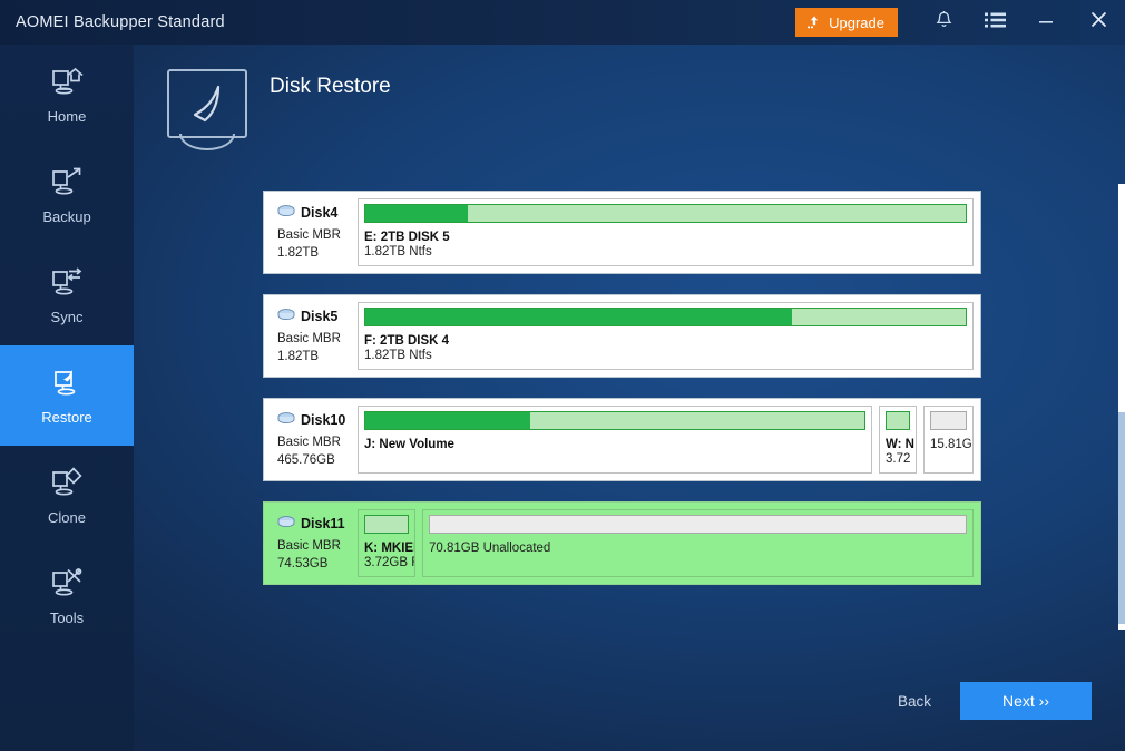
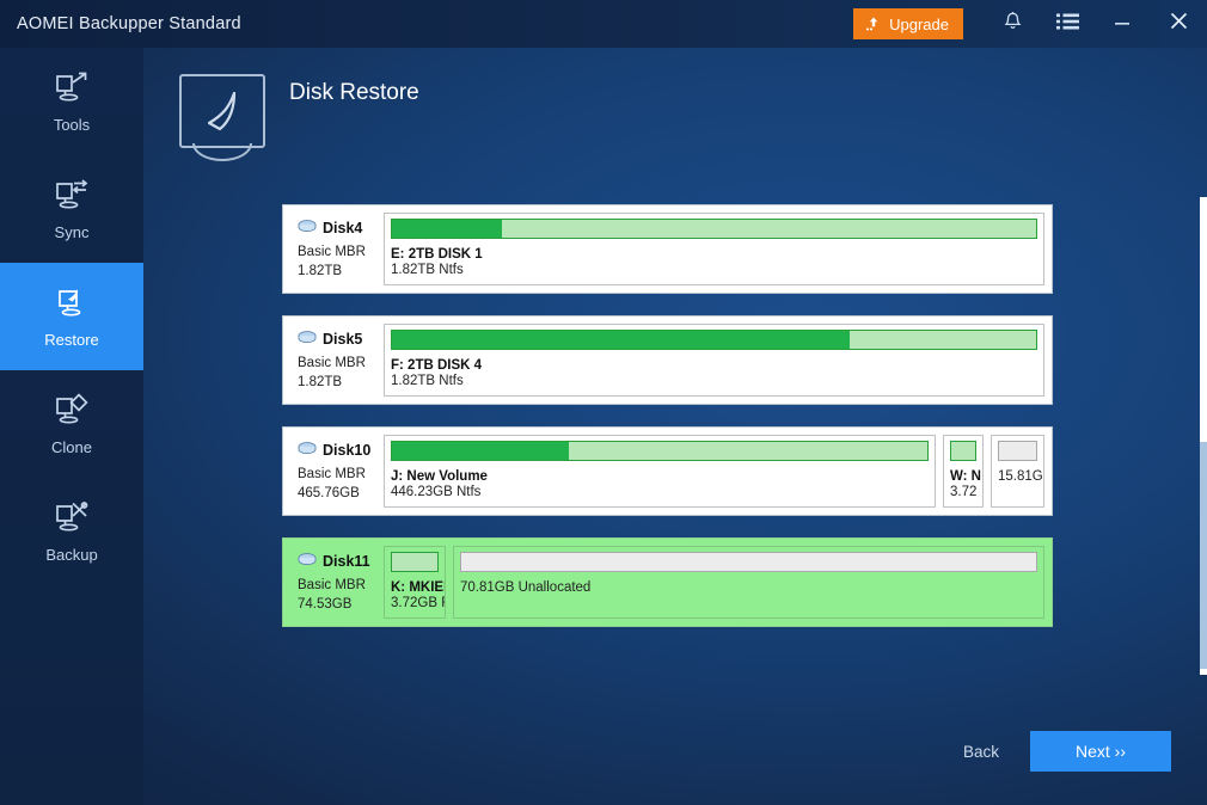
  AOMEI Backupper Standard
  Upgrade
- Home
- Backup
+ Tools
  Sync
  Restore
  Clone
- Tools
+ Backup
  Disk Restore
  Disk4
  Basic MBR
  1.82TB
- E: 2TB DISK 5
+ E: 2TB DISK 1
  1.82TB Ntfs
  Disk5
  Basic MBR
  1.82TB
  F: 2TB DISK 4
  1.82TB Ntfs
  Disk10
  Basic MBR
  465.76GB
  J: New Volume
+ 446.23GB Ntfs
  W: N
  3.72
  15.81G
  Disk11
  Basic MBR
  74.53GB
  K: MKIE
  3.72GB
  70.81GB Unallocated
  Back
  Next ››
